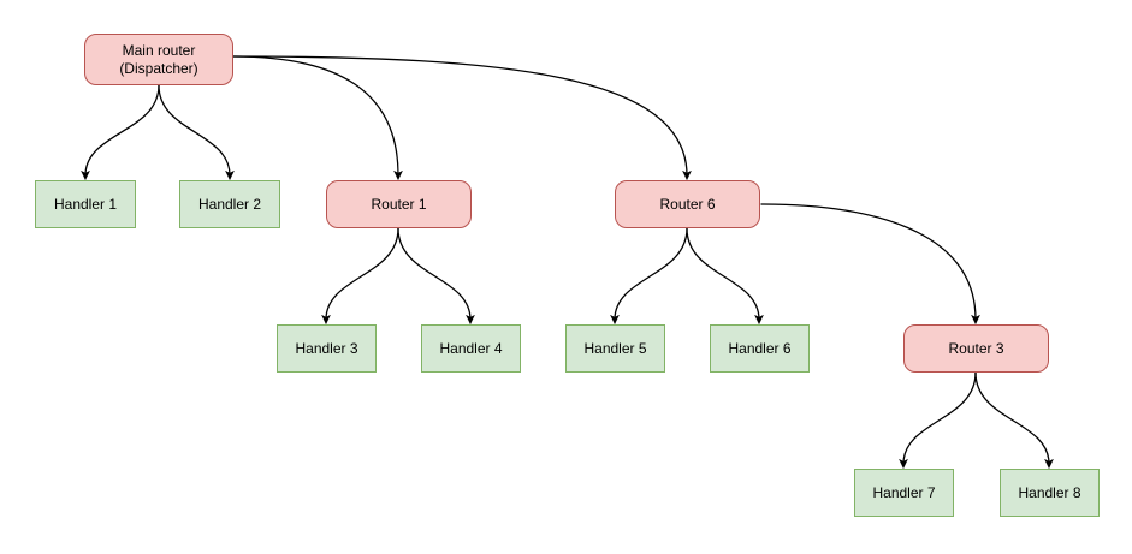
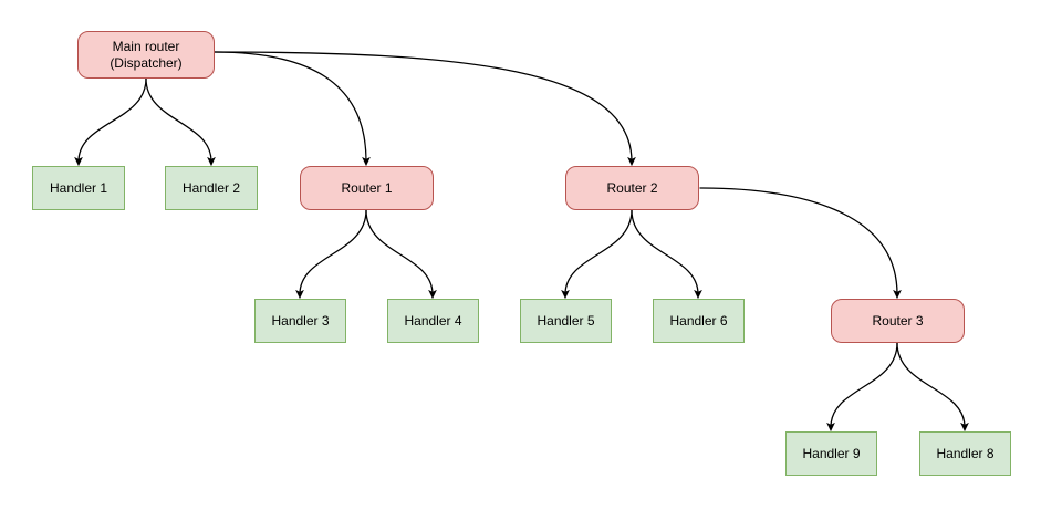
  Main router
  (Dispatcher)
  Handler 1
  Handler 2
  Router 1
- Router 6
+ Router 2
  Handler 3
  Handler 4
  Handler 5
  Handler 6
  Router 3
- Handler 7
+ Handler 9
  Handler 8
